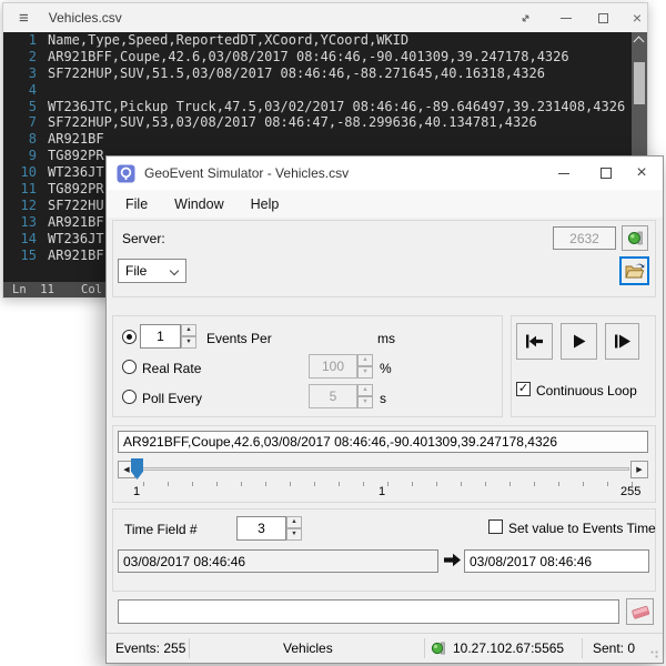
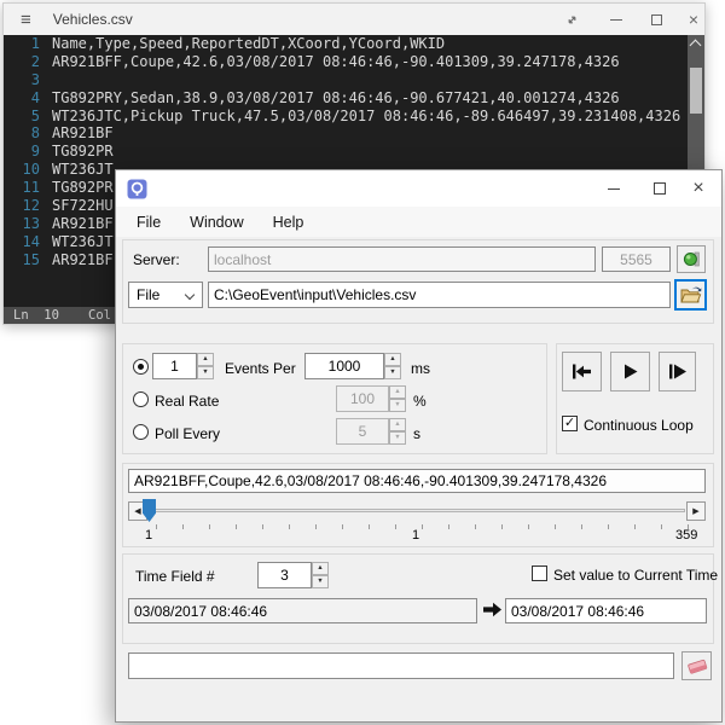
  ≡
  Vehicles.csv
  ×
  1
  Name,Type,Speed,ReportedDT,XCoord,YCoord,WKID
  2
  AR921BFF,Coupe,42.6,03/08/2017 08:46:46,-90.401309,39.247178,4326
  3
- SF722HUP,SUV,51.5,03/08/2017 08:46:46,-88.271645,40.16318,4326
  4
+ TG892PRY,Sedan,38.9,03/08/2017 08:46:46,-90.677421,40.001274,4326
  5
- WT236JTC,Pickup Truck,47.5,03/02/2017 08:46:46,-89.646497,39.231408,4326
+ WT236JTC,Pickup Truck,47.5,03/08/2017 08:46:46,-89.646497,39.231408,4326
- 7
- SF722HUP,SUV,53,03/08/2017 08:46:47,-88.299636,40.134781,4326
  8
  AR921BF
  9
  TG892PR
  10
  WT236JT
  11
  TG892PR
  12
  SF722HU
  13
  AR921BF
  14
  WT236JT
  15
  AR921BF
- Ln 11
+ Ln 10
  Col
- GeoEvent Simulator - Vehicles.csv
  ×
  File
  Window
  Help
  Server:
+ localhost
- 2632
+ 5565
  File
+ C:\GeoEvent\input\Vehicles.csv
  1
  Events Per
+ 1000
  ms
  Real Rate
  100
  %
  Poll Every
  5
  s
  ✓
  Continuous Loop
  AR921BFF,Coupe,42.6,03/08/2017 08:46:46,-90.401309,39.247178,4326
  1
  1
- 255
+ 359
  Time Field #
  3
- Set value to Events Time
+ Set value to Current Time
  03/08/2017 08:46:46
  03/08/2017 08:46:46
- Events: 255
- Vehicles
- 10.27.102.67:5565
- Sent: 0
